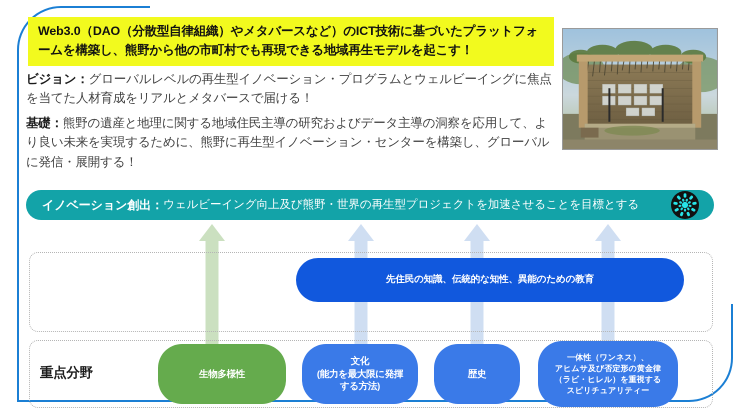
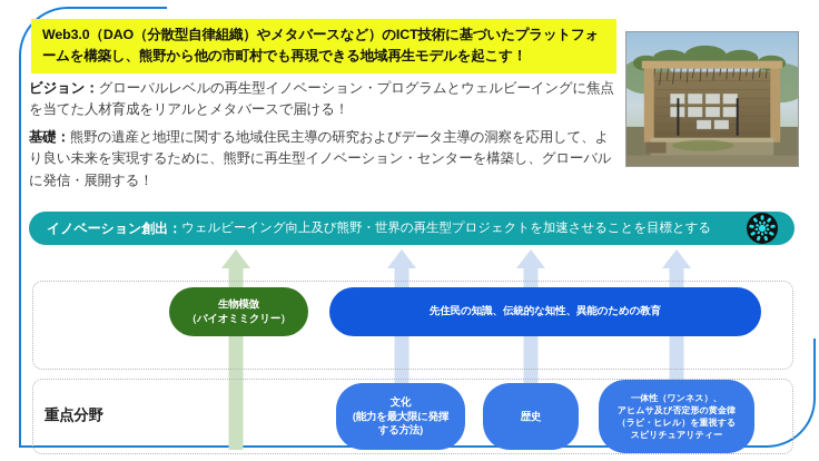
  Web3.0（DAO（分散型自律組織）やメタバースなど）のICT技術に基づいたプラットフォームを構築し、熊野から他の市町村でも再現できる地域再生モデルを起こす！
  ビジョン：グローバルレベルの再生型イノベーション・プログラムとウェルビーイングに焦点を当てた人材育成をリアルとメタバースで届ける！
  基礎：熊野の遺産と地理に関する地域住民主導の研究およびデータ主導の洞察を応用して、より良い未来を実現するために、熊野に再生型イノベーション・センターを構築し、グローバルに発信・展開する！
  イノベーション創出：
  ウェルビーイング向上及び熊野・世界の再生型プロジェクトを加速させることを目標とする
+ 生物模倣
+ （バイオミミクリー）
  先住民の知識、伝統的な知性、異能のための教育
  重点分野
- 生物多様性
  文化
  (能力を最大限に発揮
  する方法)
  歴史
  一体性（ワンネス）、
  アヒムサ及び否定形の黄金律
  （ラビ・ヒレル）を重視する
  スピリチュアリティー
